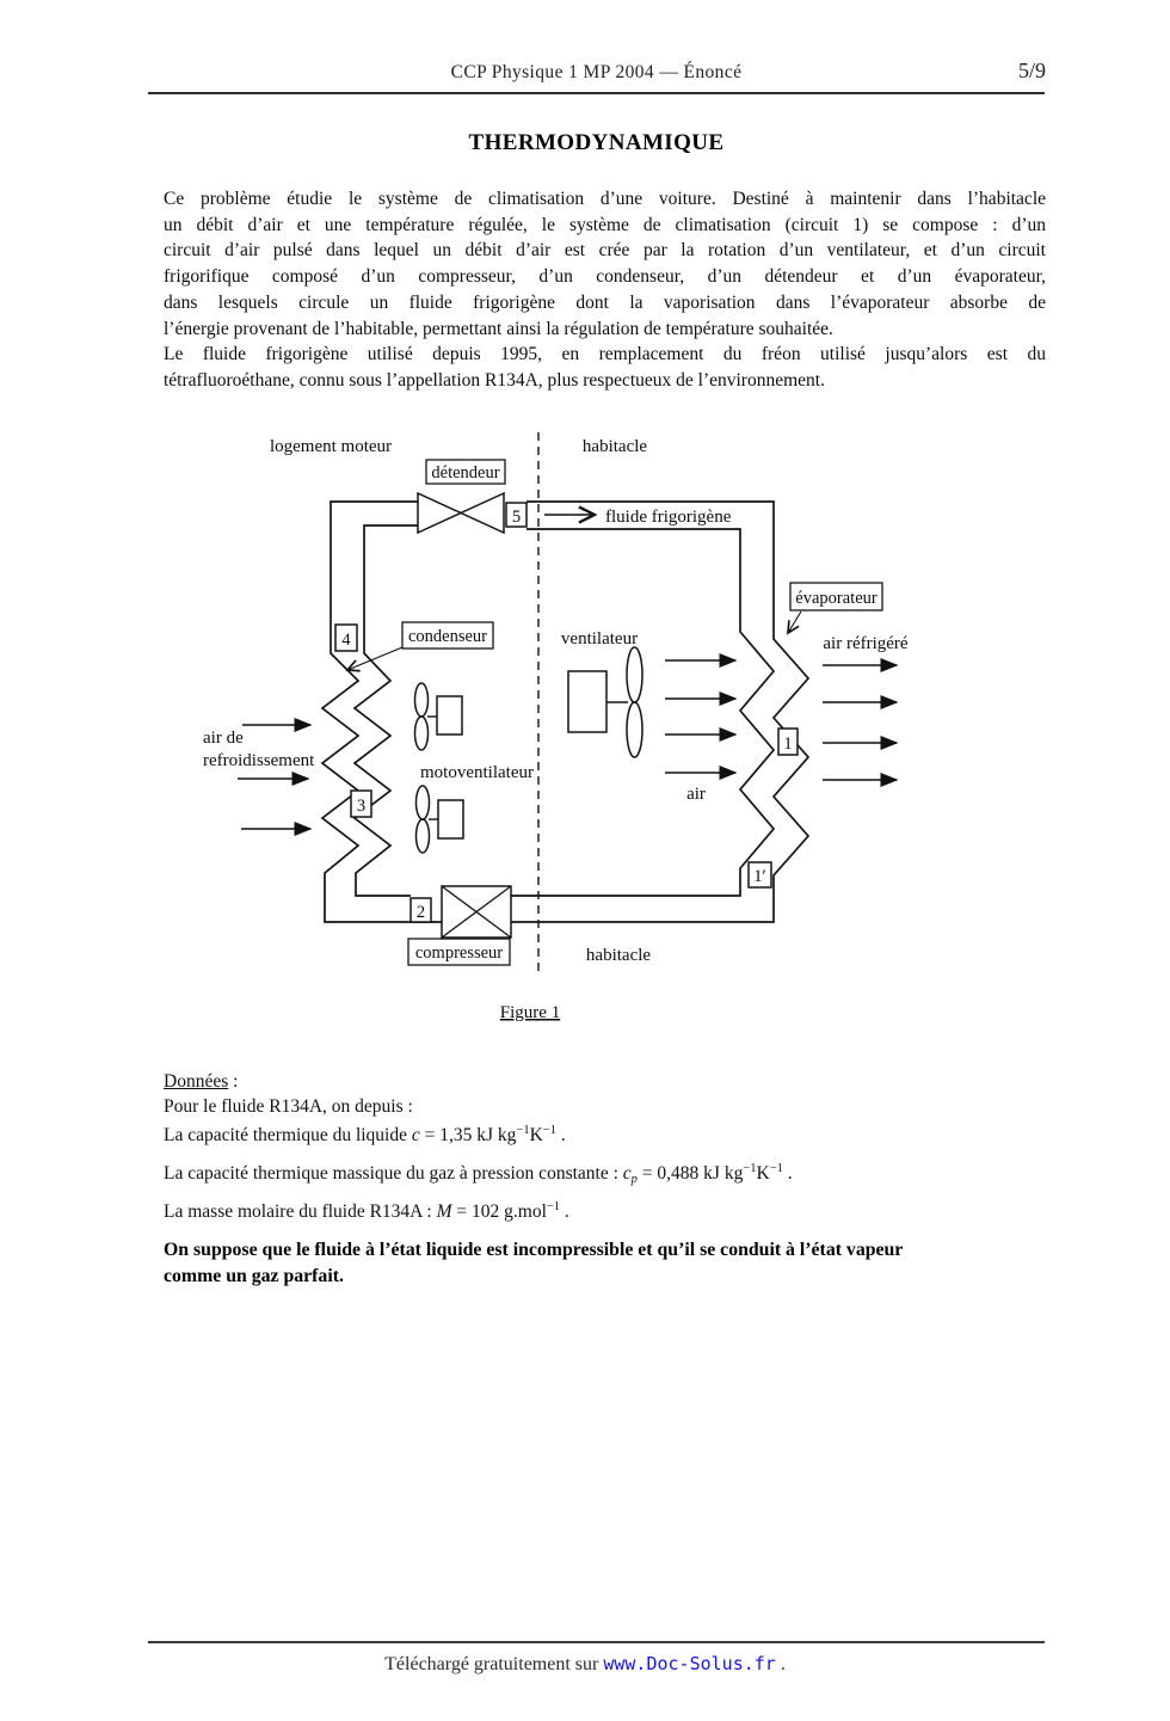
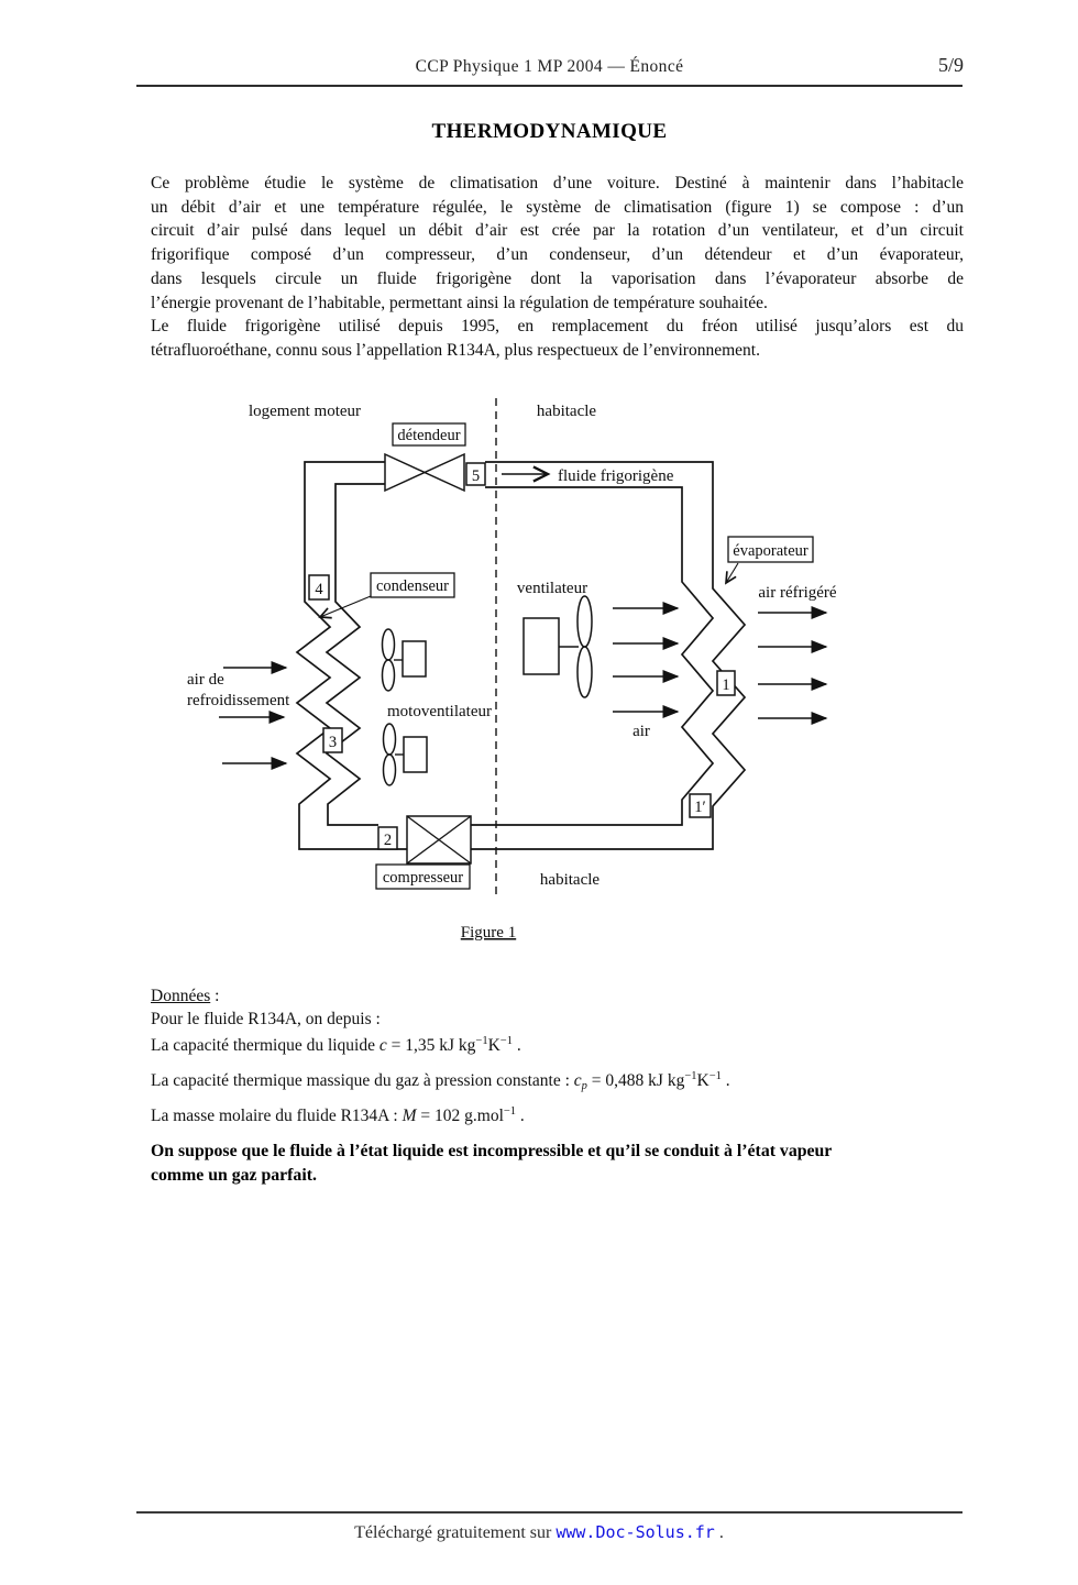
  CCP Physique 1 MP 2004 — Énoncé
  5/9
  THERMODYNAMIQUE
  Ce problème étudie le système de climatisation d’une voiture. Destiné à maintenir dans l’habitacle
- un débit d’air et une température régulée, le système de climatisation (circuit 1) se compose : d’un
+ un débit d’air et une température régulée, le système de climatisation (figure 1) se compose : d’un
  circuit d’air pulsé dans lequel un débit d’air est crée par la rotation d’un ventilateur, et d’un circuit
  frigorifique composé d’un compresseur, d’un condenseur, d’un détendeur et d’un évaporateur,
  dans lesquels circule un fluide frigorigène dont la vaporisation dans l’évaporateur absorbe de
  l’énergie provenant de l’habitable, permettant ainsi la régulation de température souhaitée.
  Le fluide frigorigène utilisé depuis 1995, en remplacement du fréon utilisé jusqu’alors est du
  tétrafluoroéthane, connu sous l’appellation R134A, plus respectueux de l’environnement.
  5
  4
  3
  1
  1′
  2
  détendeur
  condenseur
  évaporateur
  compresseur
  logement moteur
  habitacle
  fluide frigorigène
  ventilateur
  air réfrigéré
  air de
  refroidissement
  motoventilateur
  air
  habitacle
  Figure 1
  Données :
  Pour le fluide R134A, on depuis :
  La capacité thermique du liquide c = 1,35 kJ kg−1K−1 .
  La capacité thermique massique du gaz à pression constante : cp = 0,488 kJ kg−1K−1 .
  La masse molaire du fluide R134A : M = 102 g.mol−1 .
  On suppose que le fluide à l’état liquide est incompressible et qu’il se conduit à l’état vapeur
  comme un gaz parfait.
  Téléchargé gratuitement sur www.Doc-Solus.fr .
